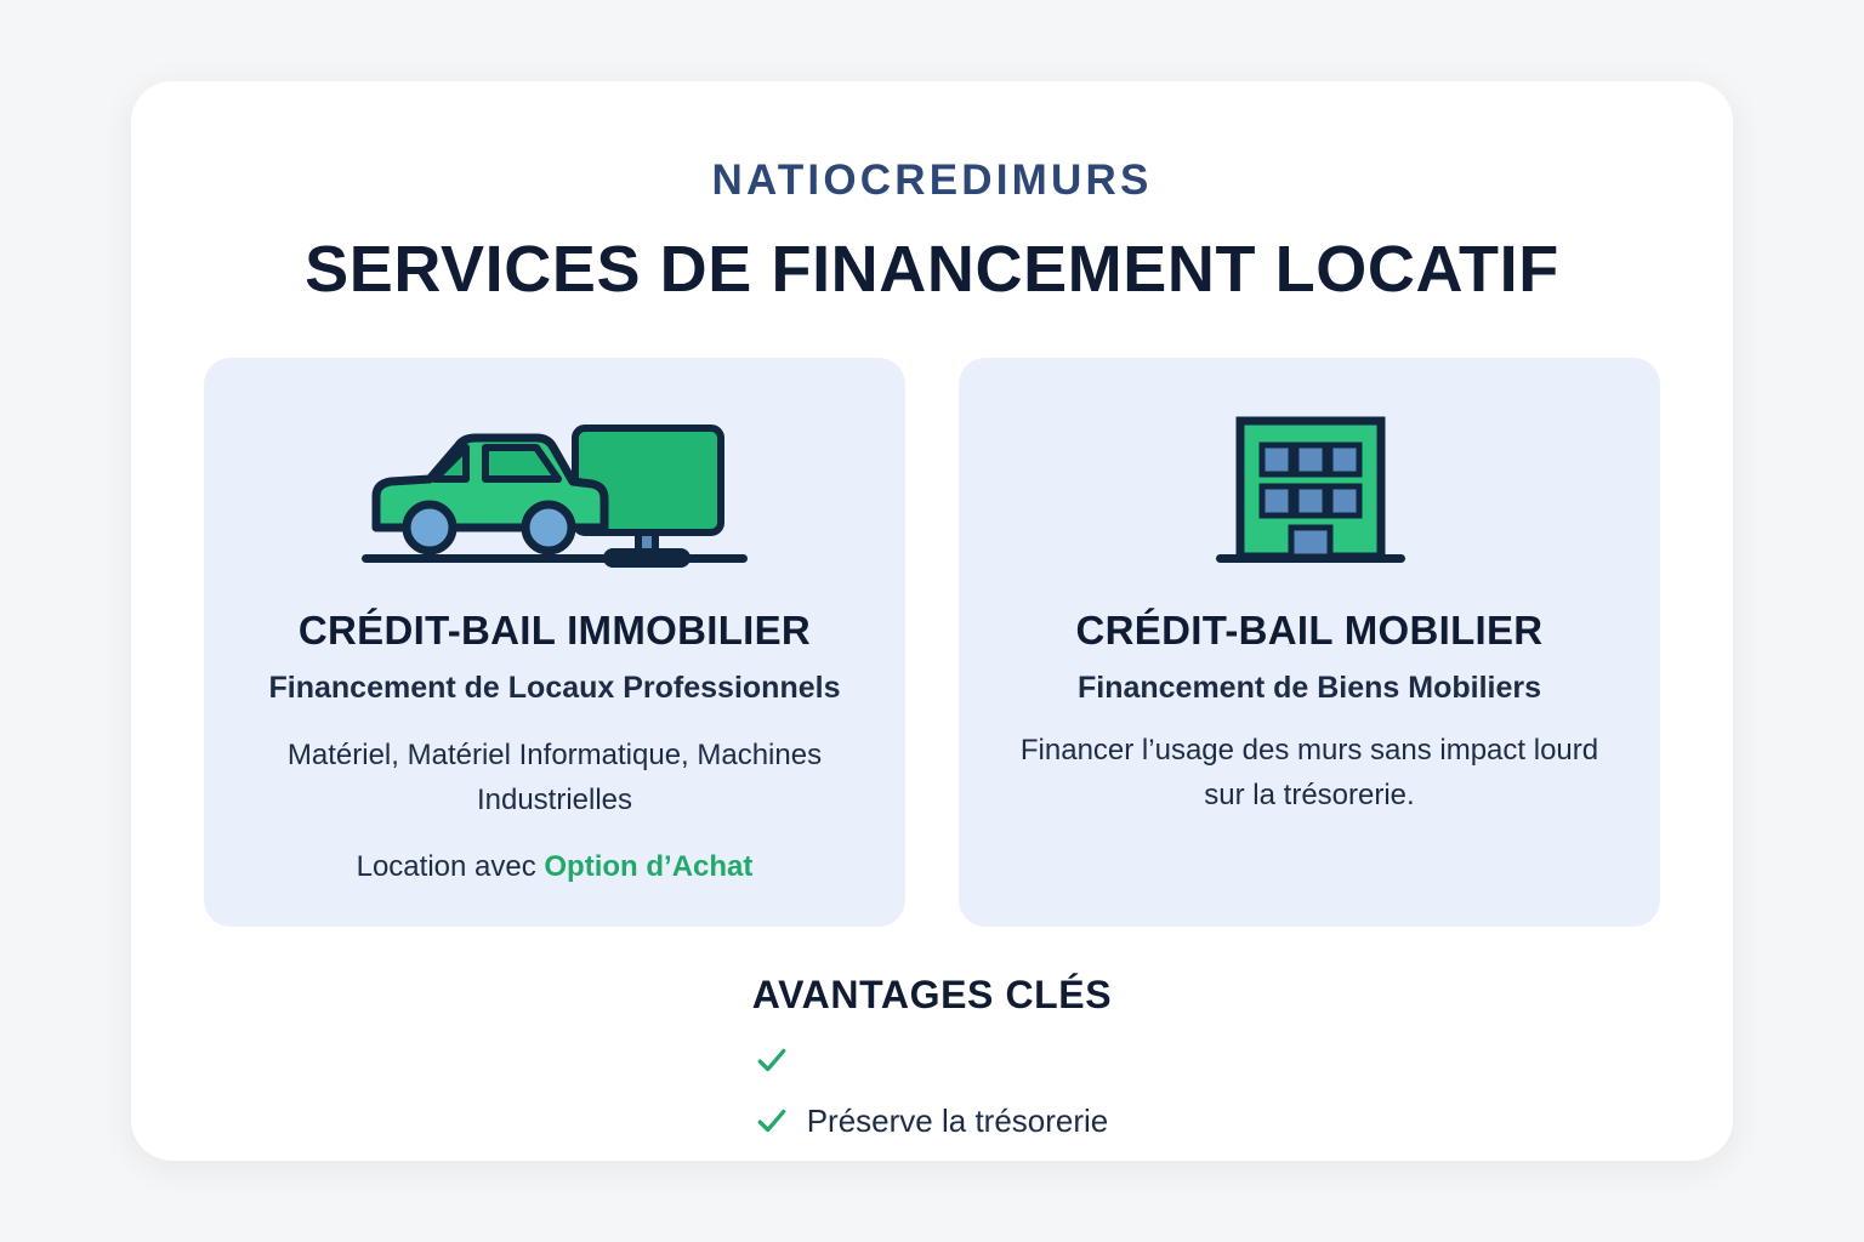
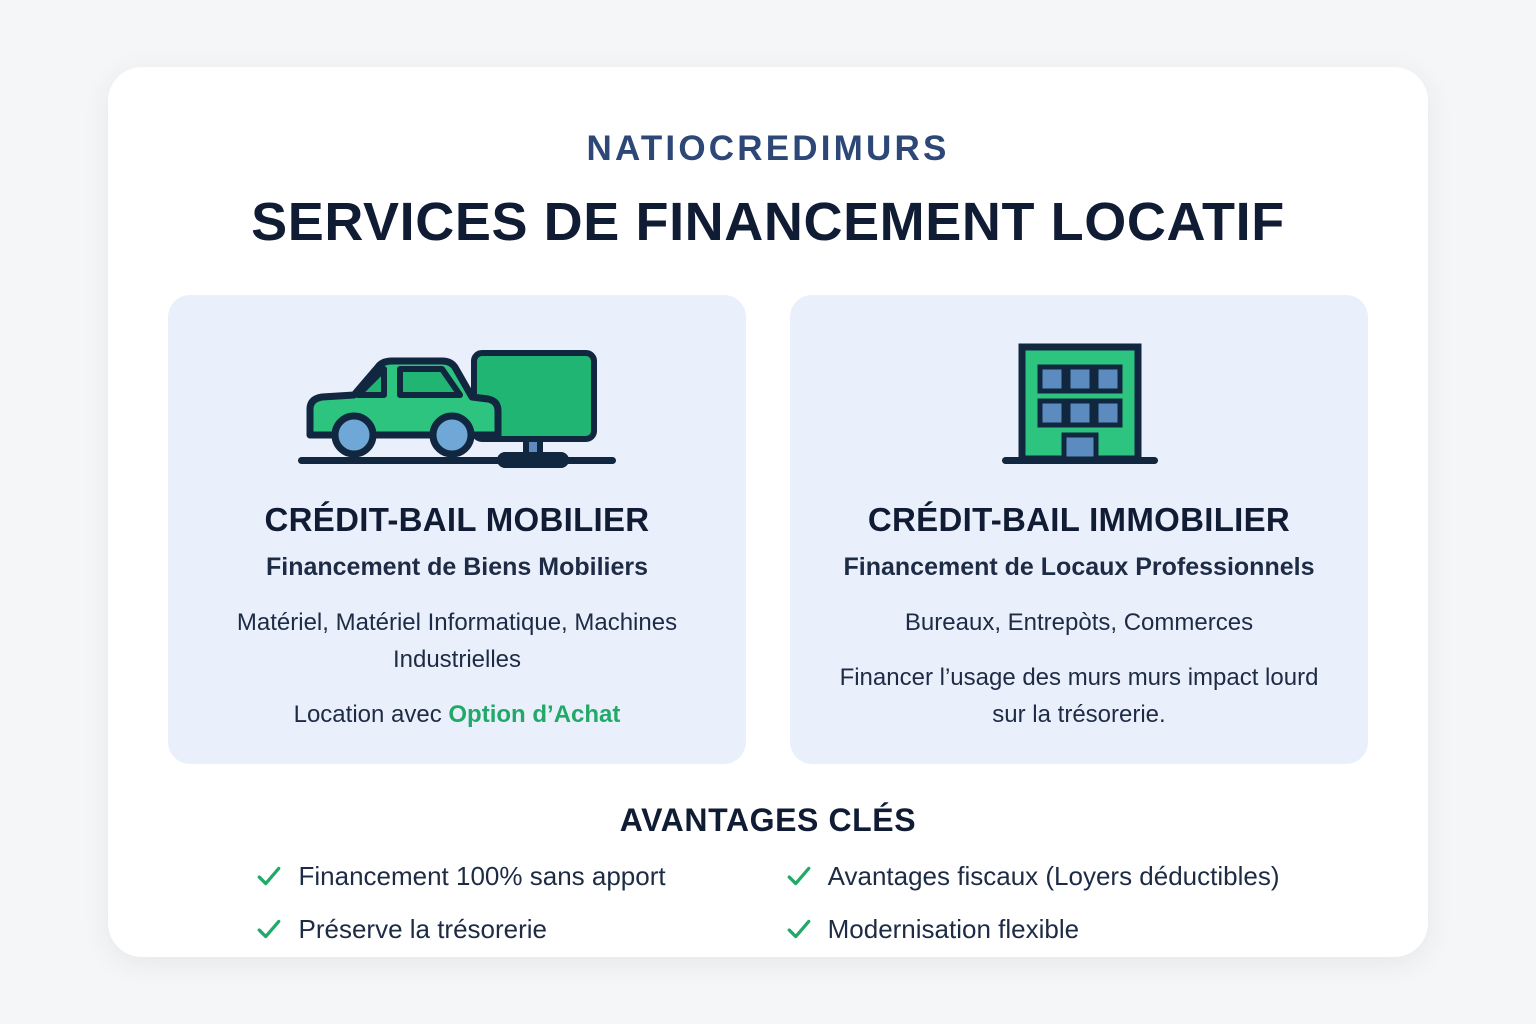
  NATIOCREDIMURS
  SERVICES DE FINANCEMENT LOCATIF
- CRÉDIT-BAIL IMMOBILIER
+ CRÉDIT-BAIL MOBILIER
- Financement de Locaux Professionnels
+ Financement de Biens Mobiliers
  Matériel, Matériel Informatique, Machines Industrielles
  Location avec Option d’Achat
- CRÉDIT-BAIL MOBILIER
+ CRÉDIT-BAIL IMMOBILIER
- Financement de Biens Mobiliers
+ Financement de Locaux Professionnels
+ Bureaux, Entrepòts, Commerces
- Financer l’usage des murs sans impact lourd sur la trésorerie.
+ Financer l’usage des murs murs impact lourd sur la trésorerie.
  AVANTAGES CLÉS
+ Financement 100% sans apport
  Préserve la trésorerie
+ Avantages fiscaux (Loyers déductibles)
+ Modernisation flexible
